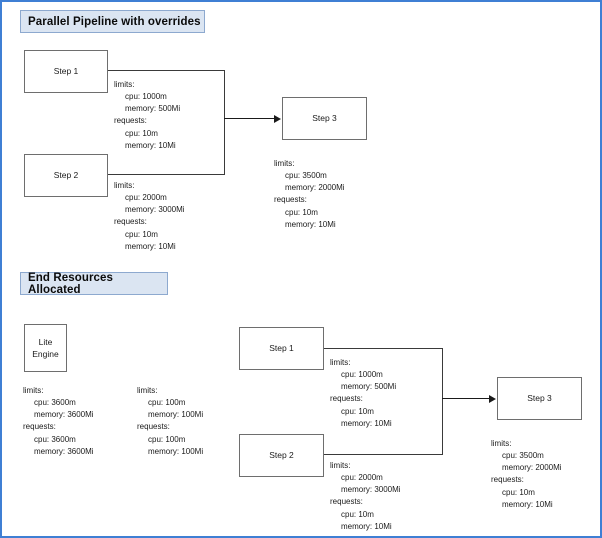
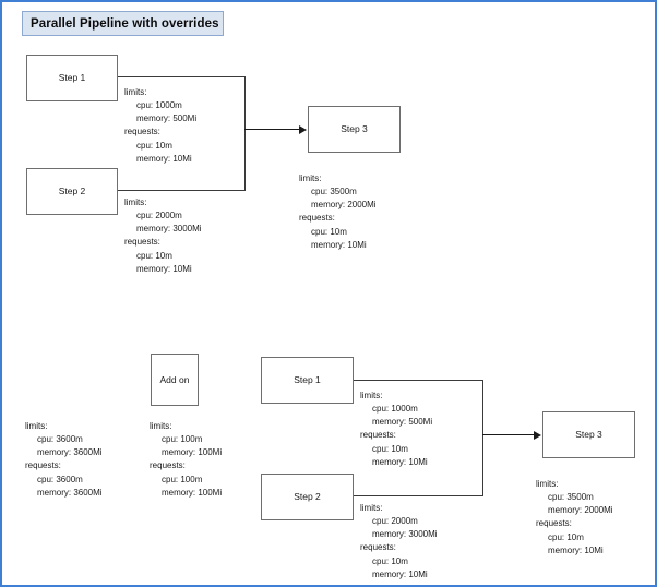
  Parallel Pipeline with overrides
  Step 1
  Step 2
  limits:
  cpu: 1000m
  memory: 500Mi
  requests:
  cpu: 10m
  memory: 10Mi
  limits:
  cpu: 2000m
  memory: 3000Mi
  requests:
  cpu: 10m
  memory: 10Mi
  Step 3
  limits:
  cpu: 3500m
  memory: 2000Mi
  requests:
  cpu: 10m
  memory: 10Mi
- End Resources Allocated
- Lite
- Engine
  limits:
  cpu: 3600m
  memory: 3600Mi
  requests:
  cpu: 3600m
  memory: 3600Mi
+ Add on
  limits:
  cpu: 100m
  memory: 100Mi
  requests:
  cpu: 100m
  memory: 100Mi
  Step 1
  Step 2
  limits:
  cpu: 1000m
  memory: 500Mi
  requests:
  cpu: 10m
  memory: 10Mi
  limits:
  cpu: 2000m
  memory: 3000Mi
  requests:
  cpu: 10m
  memory: 10Mi
  Step 3
  limits:
  cpu: 3500m
  memory: 2000Mi
  requests:
  cpu: 10m
  memory: 10Mi
